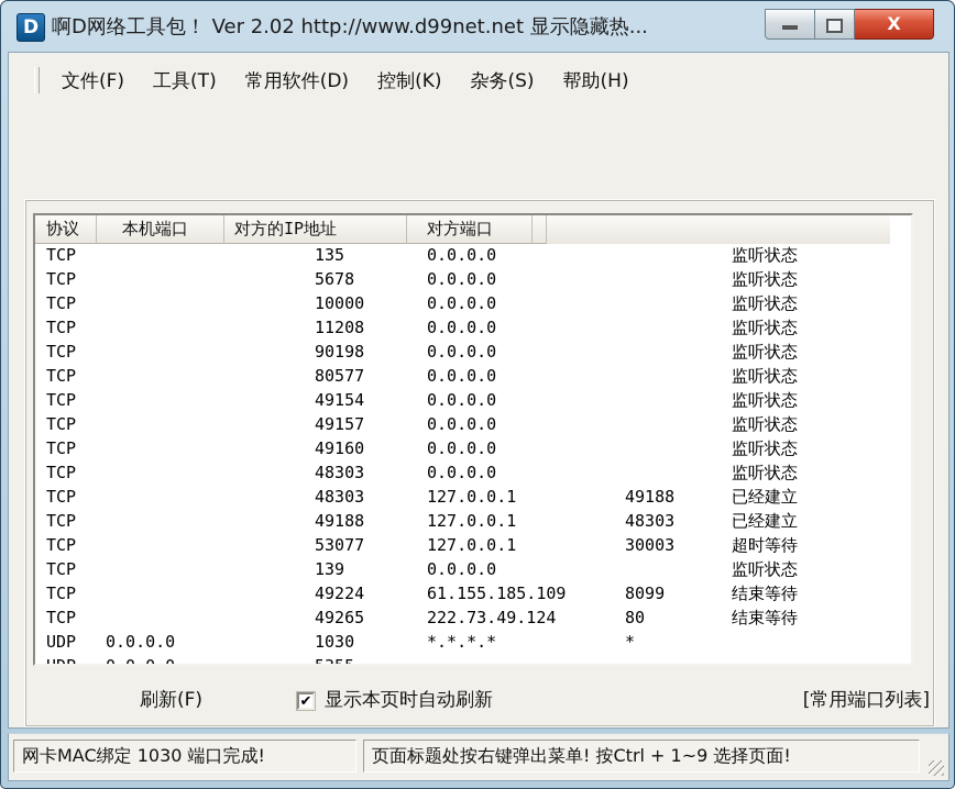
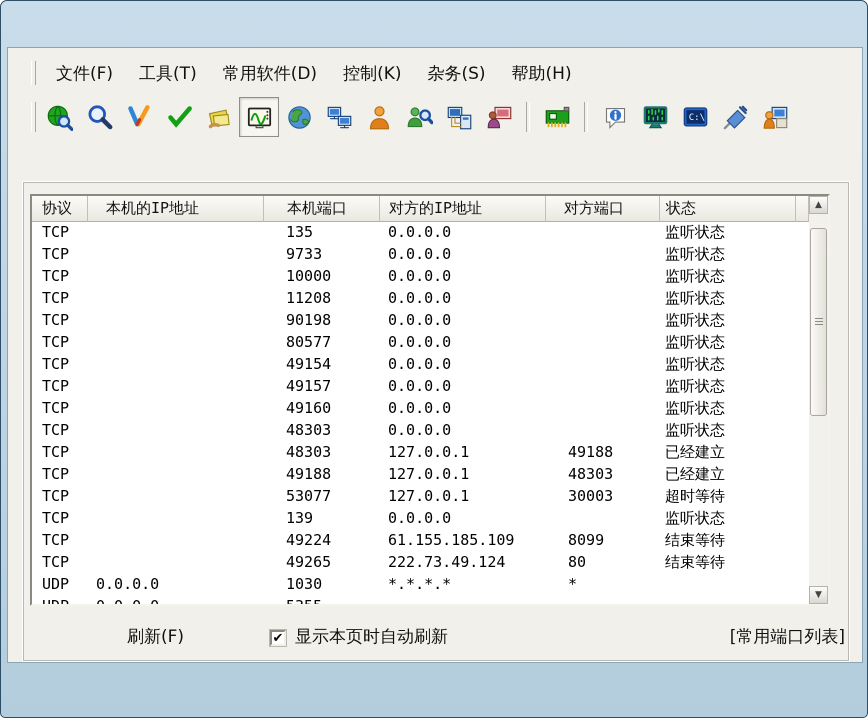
- D
- 啊D网络工具包！ Ver 2.02 http://www.d99net.net 显示隐藏热...
- X
  文件(F)
  工具(T)
  常用软件(D)
  控制(K)
  杂务(S)
  帮助(H)
+ C:\
  协议
+ 本机的IP地址
  本机端口
  对方的IP地址
  对方端口
+ 状态
  TCP
  135
  0.0.0.0
  监听状态
  TCP
- 5678
+ 9733
  0.0.0.0
  监听状态
  TCP
  10000
  0.0.0.0
  监听状态
  TCP
  11208
  0.0.0.0
  监听状态
  TCP
  90198
  0.0.0.0
  监听状态
  TCP
  80577
  0.0.0.0
  监听状态
  TCP
  49154
  0.0.0.0
  监听状态
  TCP
  49157
  0.0.0.0
  监听状态
  TCP
  49160
  0.0.0.0
  监听状态
  TCP
  48303
  0.0.0.0
  监听状态
  TCP
  48303
  127.0.0.1
  49188
  已经建立
  TCP
  49188
  127.0.0.1
  48303
  已经建立
  TCP
  53077
  127.0.0.1
  30003
  超时等待
  TCP
  139
  0.0.0.0
  监听状态
  TCP
  49224
  61.155.185.109
  8099
  结束等待
  TCP
  49265
  222.73.49.124
  80
  结束等待
  UDP
  0.0.0.0
  1030
  *.*.*.*
  *
+ ▲
+ ▼
  刷新(F)
  ✔
  显示本页时自动刷新
  [常用端口列表]
- 网卡MAC绑定 1030 端口完成!
- 页面标题处按右键弹出菜单! 按Ctrl + 1~9 选择页面!
